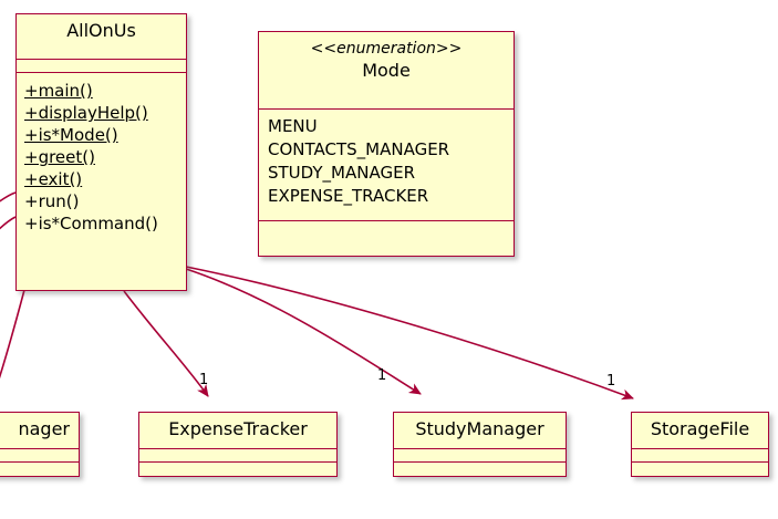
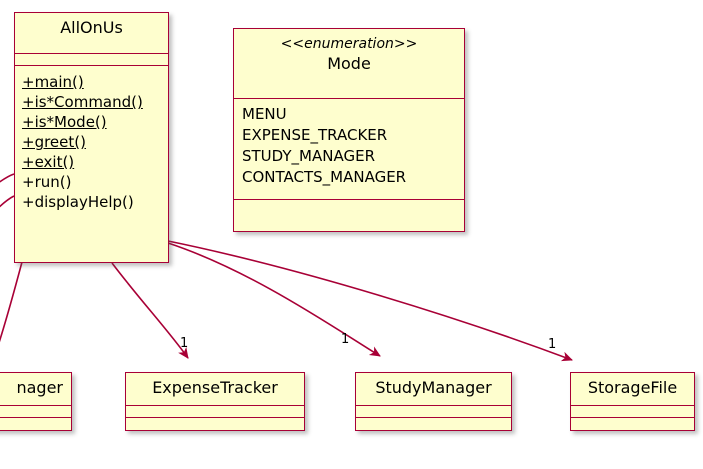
  1
  1
  1
  AllOnUs
  +main()
- +displayHelp()
+ +is*Command()
  +is*Mode()
  +greet()
  +exit()
  +run()
- +is*Command()
+ +displayHelp()
  <<enumeration>>
  Mode
  MENU
- CONTACTS_MANAGER
+ EXPENSE_TRACKER
  STUDY_MANAGER
- EXPENSE_TRACKER
+ CONTACTS_MANAGER
  nager
  ExpenseTracker
  StudyManager
  StorageFile
